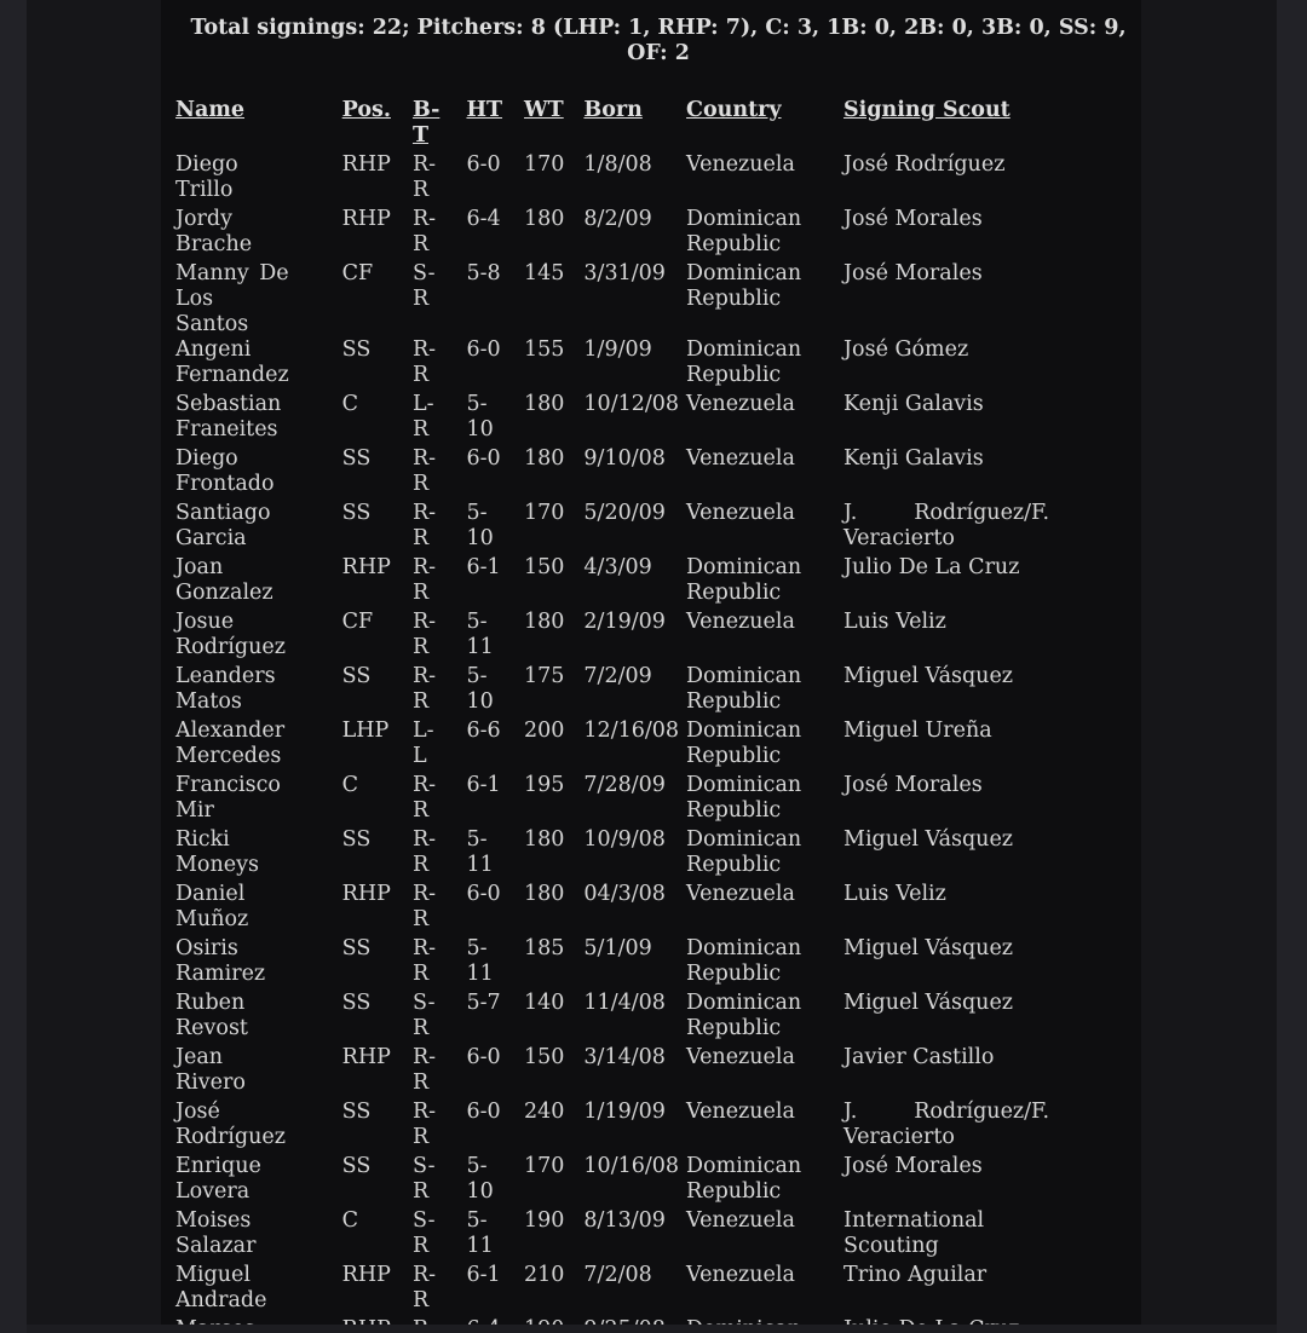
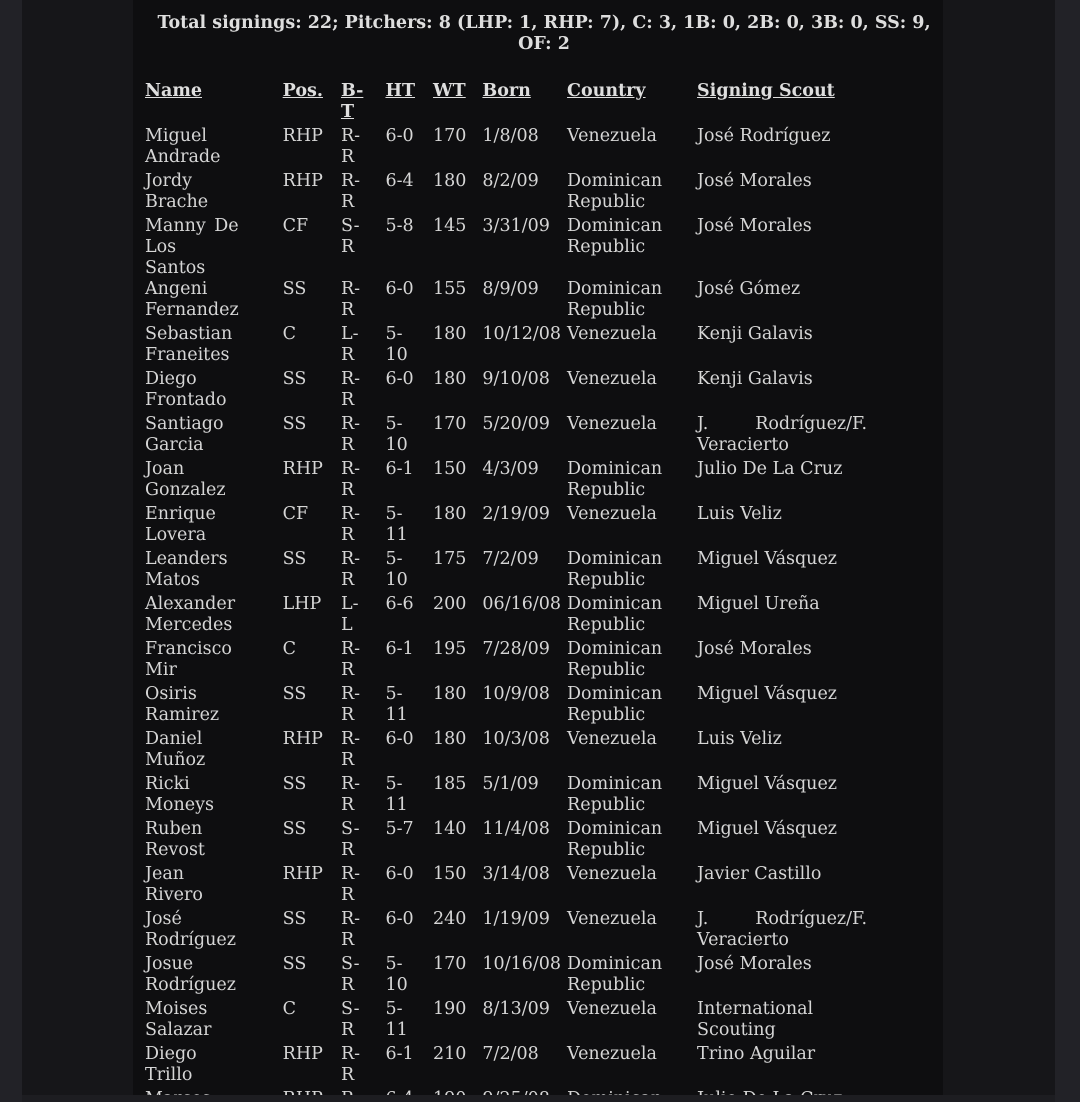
  Total signings: 22; Pitchers: 8 (LHP: 1, RHP: 7), C: 3, 1B: 0, 2B: 0, 3B: 0, SS: 9, OF: 2
  Name	Pos.	B-T	HT	WT	Born	Country	Signing Scout
- Diego Trillo	RHP	R-R	6-0	170	1/8/08	Venezuela	José Rodríguez
+ Miguel Andrade	RHP	R-R	6-0	170	1/8/08	Venezuela	José Rodríguez
  Jordy Brache	RHP	R-R	6-4	180	8/2/09	Dominican Republic	José Morales
  Manny De Los Santos	CF	S-R	5-8	145	3/31/09	Dominican Republic	José Morales
- Angeni Fernandez	SS	R-R	6-0	155	1/9/09	Dominican Republic	José Gómez
+ Angeni Fernandez	SS	R-R	6-0	155	8/9/09	Dominican Republic	José Gómez
  Sebastian Franeites	C	L-R	5-10	180	10/12/08	Venezuela	Kenji Galavis
  Diego Frontado	SS	R-R	6-0	180	9/10/08	Venezuela	Kenji Galavis
  Santiago Garcia	SS	R-R	5-10	170	5/20/09	Venezuela	J. Rodríguez/F. Veracierto
  Joan Gonzalez	RHP	R-R	6-1	150	4/3/09	Dominican Republic	Julio De La Cruz
- Josue Rodríguez	CF	R-R	5-11	180	2/19/09	Venezuela	Luis Veliz
+ Enrique Lovera	CF	R-R	5-11	180	2/19/09	Venezuela	Luis Veliz
  Leanders Matos	SS	R-R	5-10	175	7/2/09	Dominican Republic	Miguel Vásquez
- Alexander Mercedes	LHP	L-L	6-6	200	12/16/08	Dominican Republic	Miguel Ureña
+ Alexander Mercedes	LHP	L-L	6-6	200	06/16/08	Dominican Republic	Miguel Ureña
  Francisco Mir	C	R-R	6-1	195	7/28/09	Dominican Republic	José Morales
- Ricki Moneys	SS	R-R	5-11	180	10/9/08	Dominican Republic	Miguel Vásquez
+ Osiris Ramirez	SS	R-R	5-11	180	10/9/08	Dominican Republic	Miguel Vásquez
- Daniel Muñoz	RHP	R-R	6-0	180	04/3/08	Venezuela	Luis Veliz
+ Daniel Muñoz	RHP	R-R	6-0	180	10/3/08	Venezuela	Luis Veliz
- Osiris Ramirez	SS	R-R	5-11	185	5/1/09	Dominican Republic	Miguel Vásquez
+ Ricki Moneys	SS	R-R	5-11	185	5/1/09	Dominican Republic	Miguel Vásquez
  Ruben Revost	SS	S-R	5-7	140	11/4/08	Dominican Republic	Miguel Vásquez
  Jean Rivero	RHP	R-R	6-0	150	3/14/08	Venezuela	Javier Castillo
  José Rodríguez	SS	R-R	6-0	240	1/19/09	Venezuela	J. Rodríguez/F. Veracierto
- Enrique Lovera	SS	S-R	5-10	170	10/16/08	Dominican Republic	José Morales
+ Josue Rodríguez	SS	S-R	5-10	170	10/16/08	Dominican Republic	José Morales
  Moises Salazar	C	S-R	5-11	190	8/13/09	Venezuela	International Scouting
- Miguel Andrade	RHP	R-R	6-1	210	7/2/08	Venezuela	Trino Aguilar
+ Diego Trillo	RHP	R-R	6-1	210	7/2/08	Venezuela	Trino Aguilar
